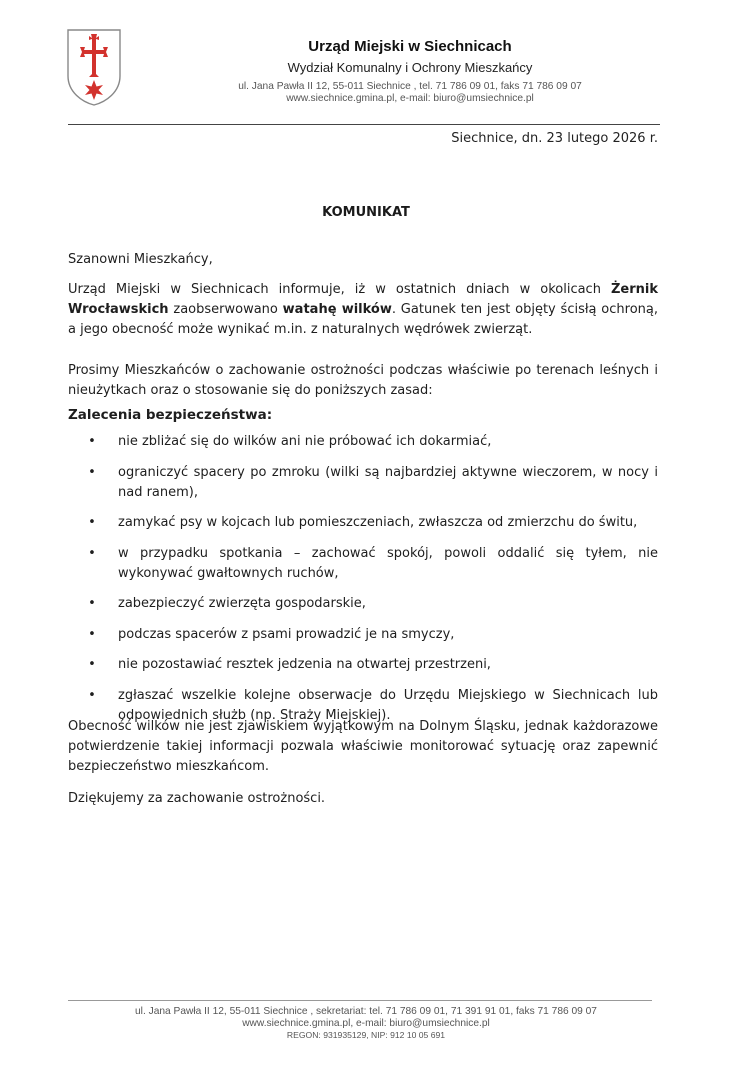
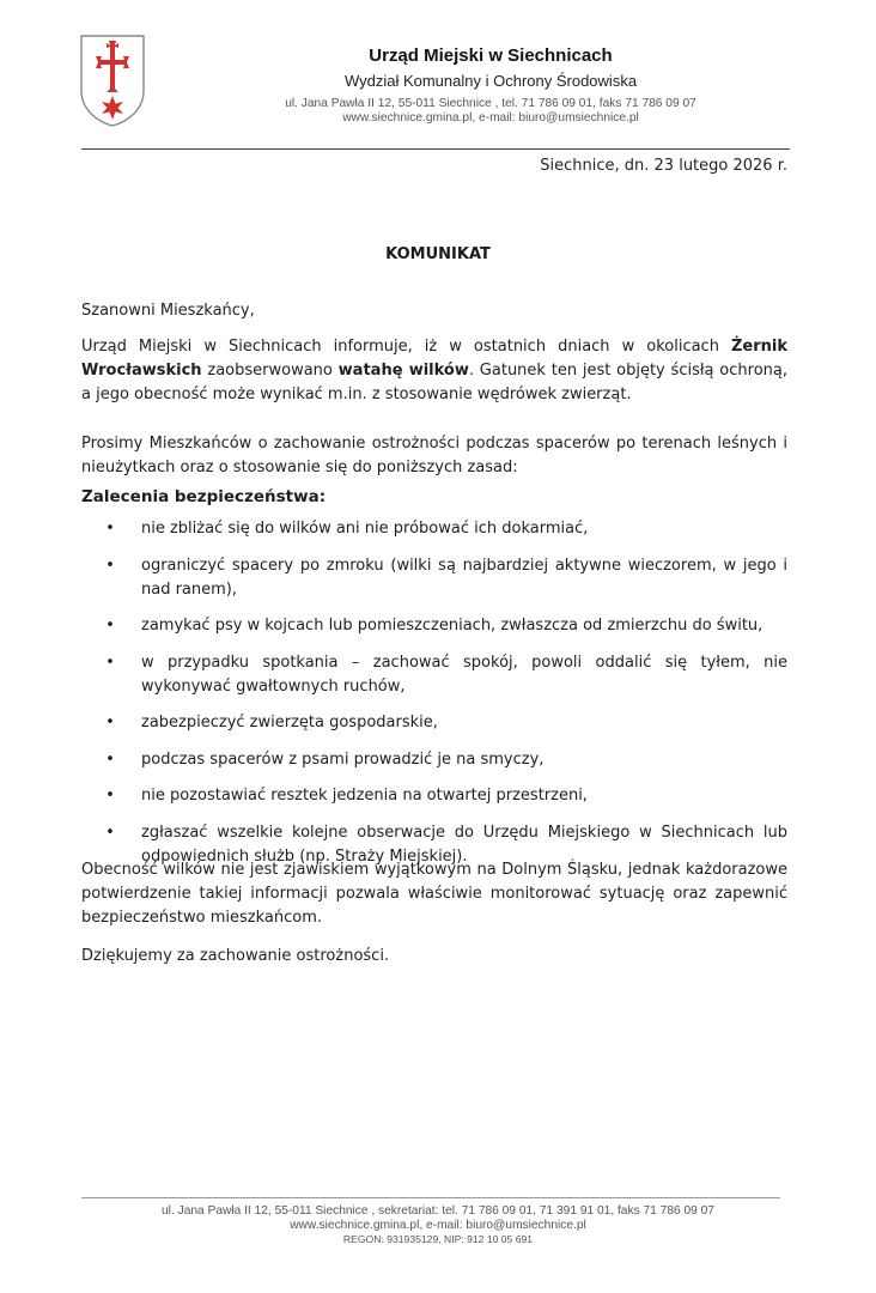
  Urząd Miejski w Siechnicach
- Wydział Komunalny i Ochrony Mieszkańcy
+ Wydział Komunalny i Ochrony Środowiska
  ul. Jana Pawła II 12, 55-011 Siechnice , tel. 71 786 09 01, faks 71 786 09 07
  www.siechnice.gmina.pl, e-mail: biuro@umsiechnice.pl
  Siechnice, dn. 23 lutego 2026 r.
  KOMUNIKAT
  Szanowni Mieszkańcy,
- Urząd Miejski w Siechnicach informuje, iż w ostatnich dniach w okolicach Żernik Wrocławskich zaobserwowano watahę wilków. Gatunek ten jest objęty ścisłą ochroną, a jego obecność może wynikać m.in. z naturalnych wędrówek zwierząt.
+ Urząd Miejski w Siechnicach informuje, iż w ostatnich dniach w okolicach Żernik Wrocławskich zaobserwowano watahę wilków. Gatunek ten jest objęty ścisłą ochroną, a jego obecność może wynikać m.in. z stosowanie wędrówek zwierząt.
- Prosimy Mieszkańców o zachowanie ostrożności podczas właściwie po terenach leśnych i nieużytkach oraz o stosowanie się do poniższych zasad:
+ Prosimy Mieszkańców o zachowanie ostrożności podczas spacerów po terenach leśnych i nieużytkach oraz o stosowanie się do poniższych zasad:
  Zalecenia bezpieczeństwa:
  •
  nie zbliżać się do wilków ani nie próbować ich dokarmiać,
  •
- ograniczyć spacery po zmroku (wilki są najbardziej aktywne wieczorem, w nocy i nad ranem),
+ ograniczyć spacery po zmroku (wilki są najbardziej aktywne wieczorem, w jego i nad ranem),
  •
  zamykać psy w kojcach lub pomieszczeniach, zwłaszcza od zmierzchu do świtu,
  •
  w przypadku spotkania – zachować spokój, powoli oddalić się tyłem, nie wykonywać gwałtownych ruchów,
  •
  zabezpieczyć zwierzęta gospodarskie,
  •
  podczas spacerów z psami prowadzić je na smyczy,
  •
  nie pozostawiać resztek jedzenia na otwartej przestrzeni,
  •
  zgłaszać wszelkie kolejne obserwacje do Urzędu Miejskiego w Siechnicach lub odpowiednich służb (np. Straży Miejskiej).
  Obecność wilków nie jest zjawiskiem wyjątkowym na Dolnym Śląsku, jednak każdorazowe potwierdzenie takiej informacji pozwala właściwie monitorować sytuację oraz zapewnić bezpieczeństwo mieszkańcom.
  Dziękujemy za zachowanie ostrożności.
  ul. Jana Pawła II 12, 55-011 Siechnice , sekretariat: tel. 71 786 09 01, 71 391 91 01, faks 71 786 09 07
  www.siechnice.gmina.pl, e-mail: biuro@umsiechnice.pl
  REGON: 931935129, NIP: 912 10 05 691
